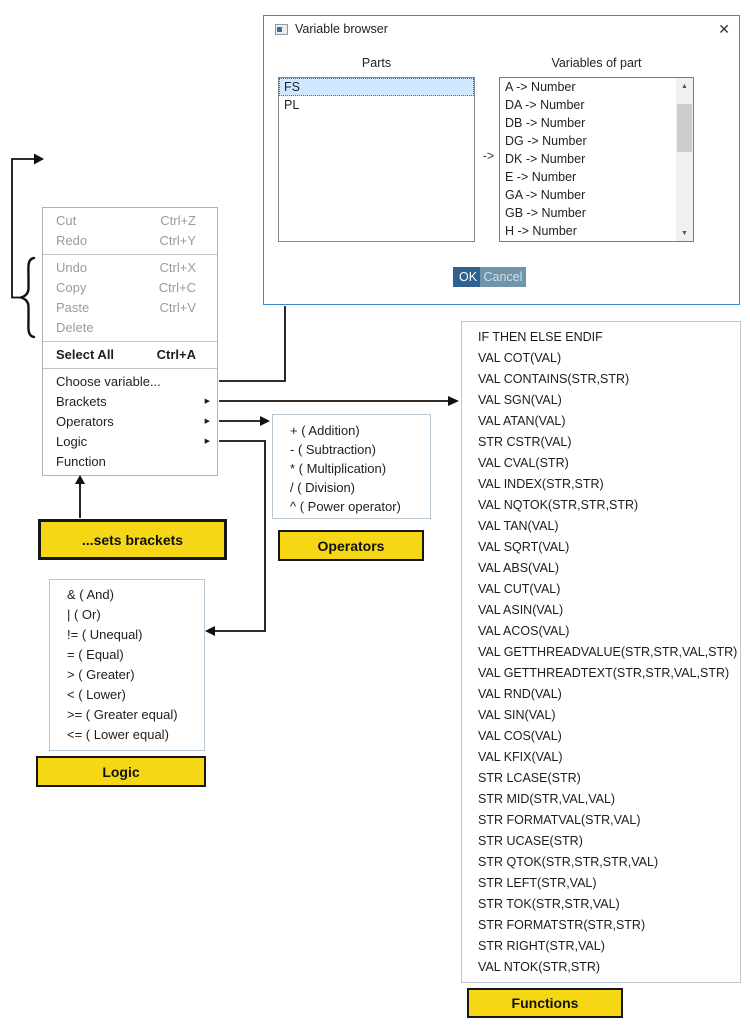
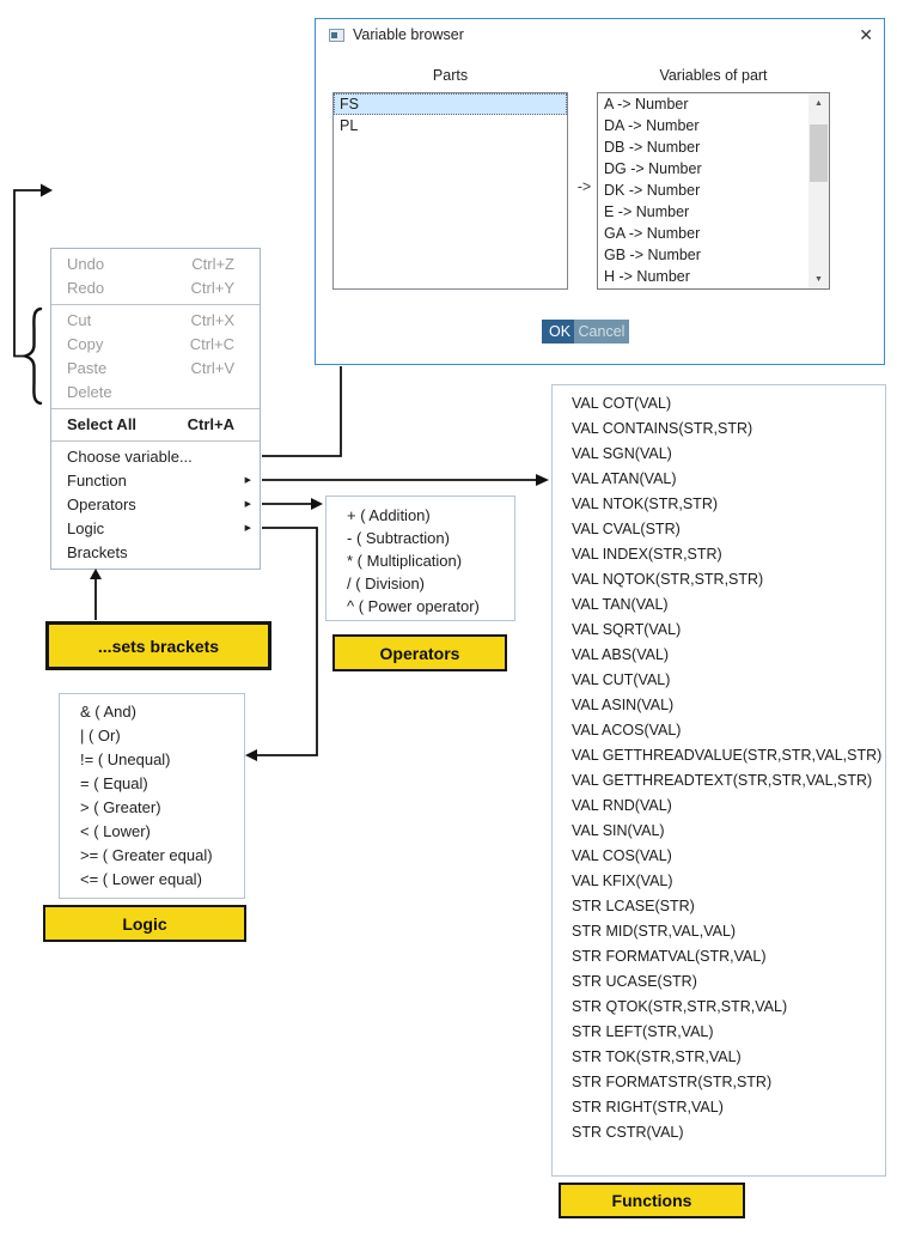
  Variable browser
  ✕
  Parts
  Variables of part
  FS
  PL
  ->
  A -> Number
  DA -> Number
  DB -> Number
  DG -> Number
  DK -> Number
  E -> Number
  GA -> Number
  GB -> Number
  H -> Number
  OK
  Cancel
- Cut
+ Undo
  Ctrl+Z
  Redo
  Ctrl+Y
- Undo
+ Cut
  Ctrl+X
  Copy
  Ctrl+C
  Paste
  Ctrl+V
  Delete
  Select All
  Ctrl+A
  Choose variable...
- Brackets
+ Function
  Operators
  Logic
- Function
+ Brackets
  + ( Addition)
  - ( Subtraction)
  * ( Multiplication)
  / ( Division)
  ^ ( Power operator)
  & ( And)
  | ( Or)
  != ( Unequal)
  = ( Equal)
  > ( Greater)
  < ( Lower)
  >= ( Greater equal)
  <= ( Lower equal)
- IF THEN ELSE ENDIF
  VAL COT(VAL)
  VAL CONTAINS(STR,STR)
  VAL SGN(VAL)
  VAL ATAN(VAL)
- STR CSTR(VAL)
+ VAL NTOK(STR,STR)
  VAL CVAL(STR)
  VAL INDEX(STR,STR)
  VAL NQTOK(STR,STR,STR)
  VAL TAN(VAL)
  VAL SQRT(VAL)
  VAL ABS(VAL)
  VAL CUT(VAL)
  VAL ASIN(VAL)
  VAL ACOS(VAL)
  VAL GETTHREADVALUE(STR,STR,VAL,STR)
  VAL GETTHREADTEXT(STR,STR,VAL,STR)
  VAL RND(VAL)
  VAL SIN(VAL)
  VAL COS(VAL)
  VAL KFIX(VAL)
  STR LCASE(STR)
  STR MID(STR,VAL,VAL)
  STR FORMATVAL(STR,VAL)
  STR UCASE(STR)
  STR QTOK(STR,STR,STR,VAL)
  STR LEFT(STR,VAL)
  STR TOK(STR,STR,VAL)
  STR FORMATSTR(STR,STR)
  STR RIGHT(STR,VAL)
- VAL NTOK(STR,STR)
+ STR CSTR(VAL)
  ...sets brackets
  Operators
  Logic
  Functions
